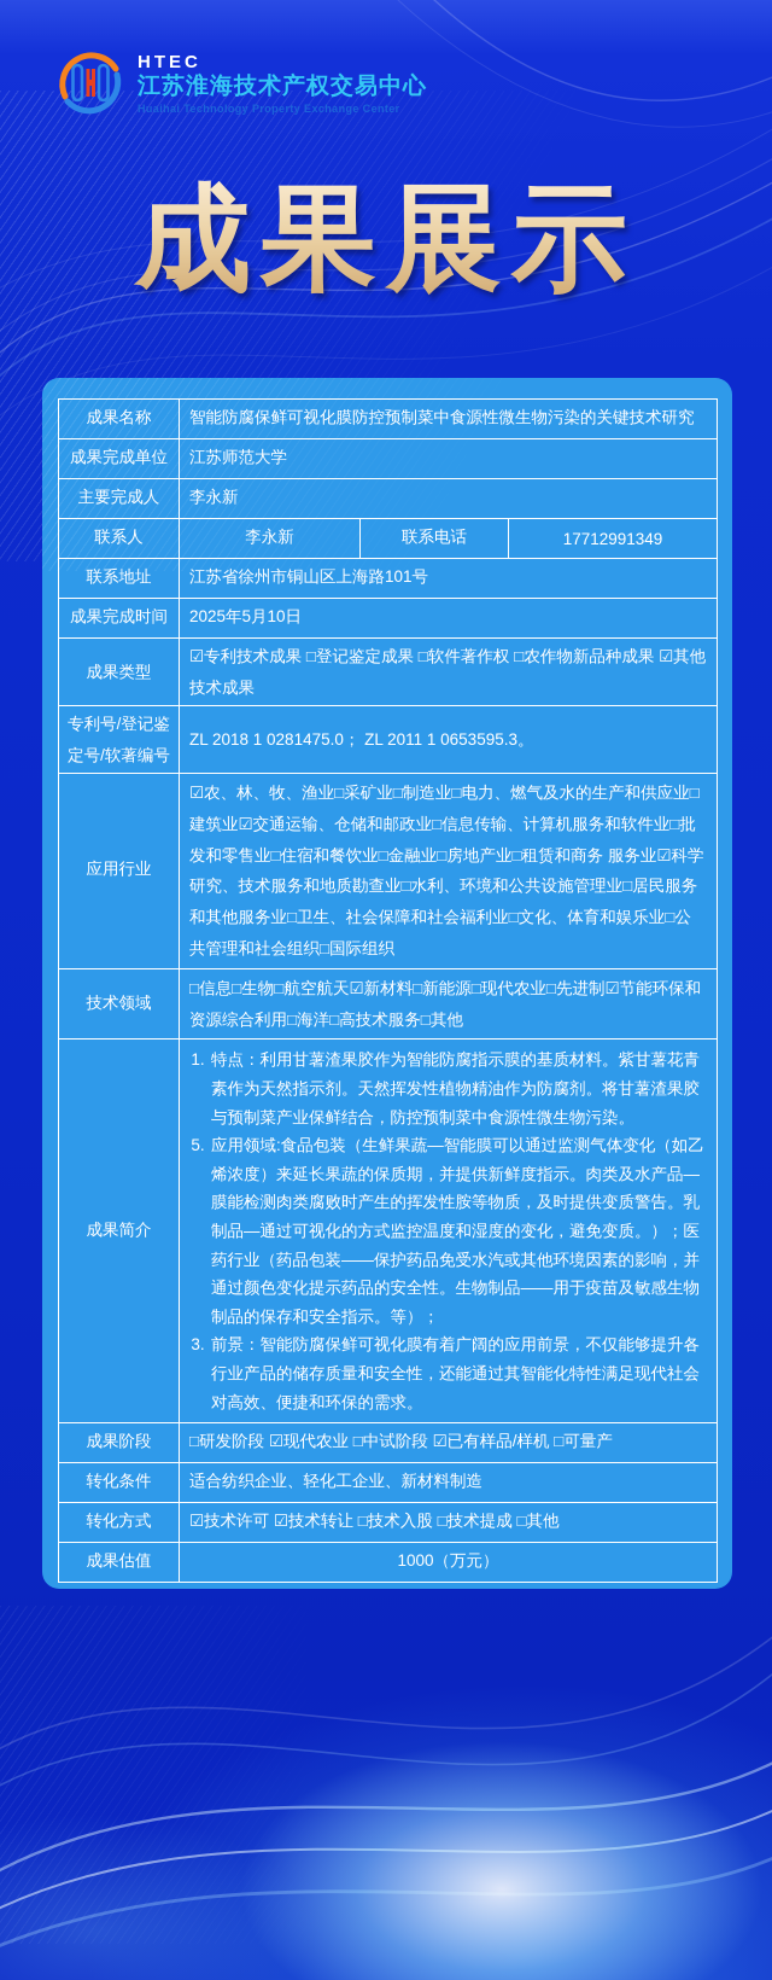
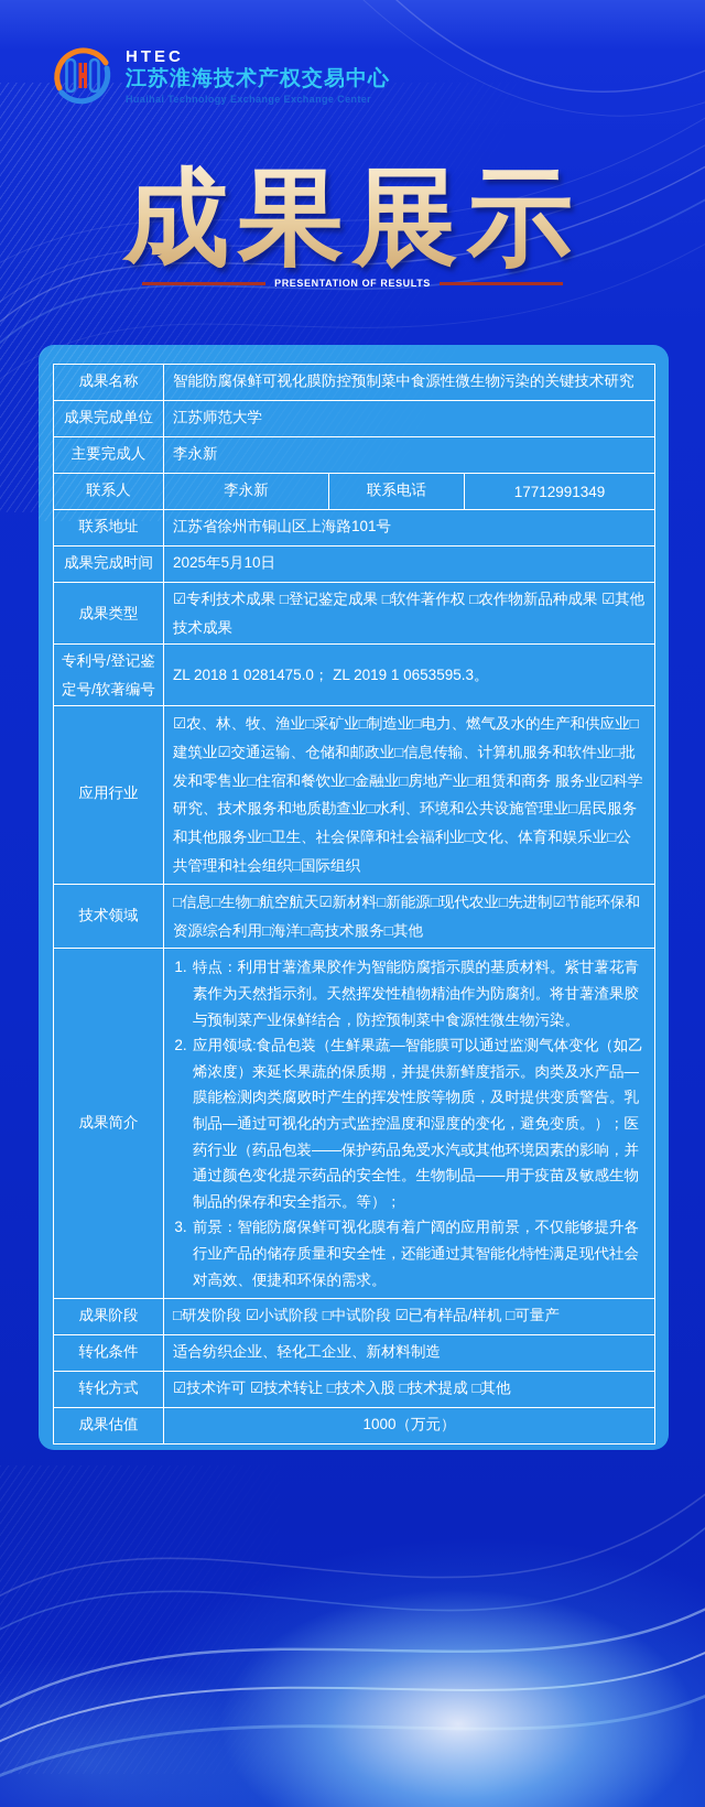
  HTEC
  江苏淮海技术产权交易中心
- Huaihai Technology Property Exchange Center
+ Huaihai Technology Exchange Exchange Center
  成果展示
+ PRESENTATION OF RESULTS
  成果名称	智能防腐保鲜可视化膜防控预制菜中食源性微生物污染的关键技术研究
  成果完成单位	江苏师范大学
  主要完成人	李永新
  联系人	李永新	联系电话	17712991349
  联系地址	江苏省徐州市铜山区上海路101号
  成果完成时间	2025年5月10日
  成果类型	☑专利技术成果 □登记鉴定成果 □软件著作权 □农作物新品种成果 ☑其他技术成果
- 专利号/登记鉴定号/软著编号	ZL 2018 1 0281475.0； ZL 2011 1 0653595.3。
+ 专利号/登记鉴定号/软著编号	ZL 2018 1 0281475.0； ZL 2019 1 0653595.3。
  应用行业	☑农、林、牧、渔业□采矿业□制造业□电力、燃气及水的生产和供应业□建筑业☑交通运输、仓储和邮政业□信息传输、计算机服务和软件业□批发和零售业□住宿和餐饮业□金融业□房地产业□租赁和商务 服务业☑科学研究、技术服务和地质勘查业□水利、环境和公共设施管理业□居民服务和其他服务业□卫生、社会保障和社会福利业□文化、体育和娱乐业□公共管理和社会组织□国际组织
  技术领域	□信息□生物□航空航天☑新材料□新能源□现代农业□先进制☑节能环保和资源综合利用□海洋□高技术服务□其他
- 成果简介	1. 特点：利用甘薯渣果胶作为智能防腐指示膜的基质材料。紫甘薯花青素作为天然指示剂。天然挥发性植物精油作为防腐剂。将甘薯渣果胶与预制菜产业保鲜结合，防控预制菜中食源性微生物污染。 5. 应用领域:食品包装（生鲜果蔬—智能膜可以通过监测气体变化（如乙烯浓度）来延长果蔬的保质期，并提供新鲜度指示。肉类及水产品—膜能检测肉类腐败时产生的挥发性胺等物质，及时提供变质警告。乳制品—通过可视化的方式监控温度和湿度的变化，避免变质。）；医药行业（药品包装——保护药品免受水汽或其他环境因素的影响，并通过颜色变化提示药品的安全性。生物制品——用于疫苗及敏感生物制品的保存和安全指示。等）； 3. 前景：智能防腐保鲜可视化膜有着广阔的应用前景，不仅能够提升各行业产品的储存质量和安全性，还能通过其智能化特性满足现代社会对高效、便捷和环保的需求。
+ 成果简介	1. 特点：利用甘薯渣果胶作为智能防腐指示膜的基质材料。紫甘薯花青素作为天然指示剂。天然挥发性植物精油作为防腐剂。将甘薯渣果胶与预制菜产业保鲜结合，防控预制菜中食源性微生物污染。 2. 应用领域:食品包装（生鲜果蔬—智能膜可以通过监测气体变化（如乙烯浓度）来延长果蔬的保质期，并提供新鲜度指示。肉类及水产品—膜能检测肉类腐败时产生的挥发性胺等物质，及时提供变质警告。乳制品—通过可视化的方式监控温度和湿度的变化，避免变质。）；医药行业（药品包装——保护药品免受水汽或其他环境因素的影响，并通过颜色变化提示药品的安全性。生物制品——用于疫苗及敏感生物制品的保存和安全指示。等）； 3. 前景：智能防腐保鲜可视化膜有着广阔的应用前景，不仅能够提升各行业产品的储存质量和安全性，还能通过其智能化特性满足现代社会对高效、便捷和环保的需求。
- 成果阶段	□研发阶段 ☑现代农业 □中试阶段 ☑已有样品/样机 □可量产
+ 成果阶段	□研发阶段 ☑小试阶段 □中试阶段 ☑已有样品/样机 □可量产
  转化条件	适合纺织企业、轻化工企业、新材料制造
  转化方式	☑技术许可 ☑技术转让 □技术入股 □技术提成 □其他
  成果估值	1000（万元）
